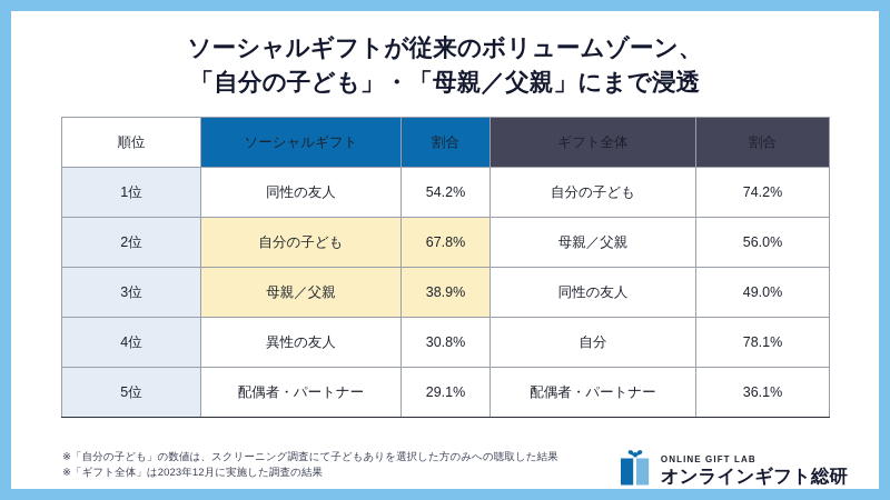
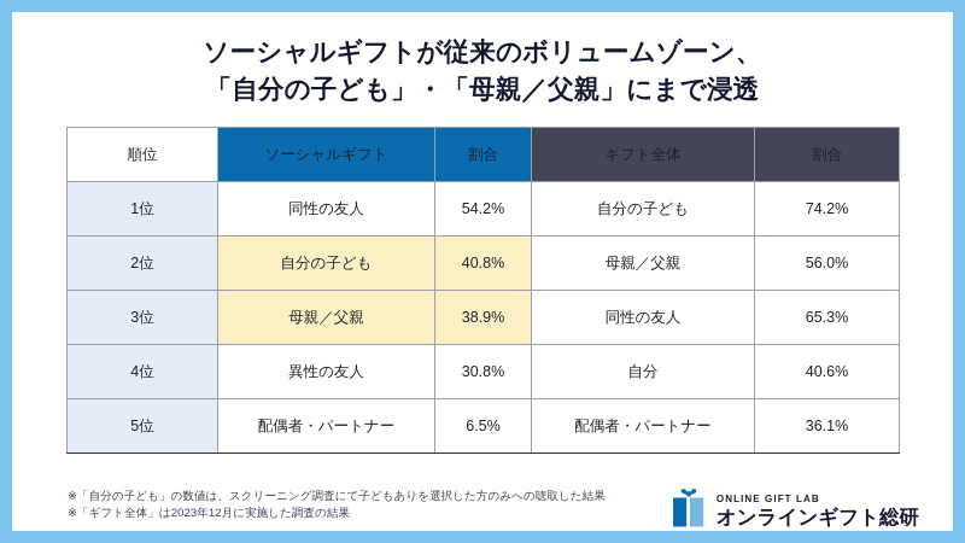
  ソーシャルギフトが従来のボリュームゾーン、
  「自分の子ども」・「母親／父親」にまで浸透
  順位	ソーシャルギフト	割合	ギフト全体	割合
  1位	同性の友人	54.2%	自分の子ども	74.2%
- 2位	自分の子ども	67.8%	母親／父親	56.0%
+ 2位	自分の子ども	40.8%	母親／父親	56.0%
- 3位	母親／父親	38.9%	同性の友人	49.0%
+ 3位	母親／父親	38.9%	同性の友人	65.3%
- 4位	異性の友人	30.8%	自分	78.1%
+ 4位	異性の友人	30.8%	自分	40.6%
- 5位	配偶者・パートナー	29.1%	配偶者・パートナー	36.1%
+ 5位	配偶者・パートナー	6.5%	配偶者・パートナー	36.1%
  ※「自分の子ども」の数値は、スクリーニング調査にて子どもありを選択した方のみへの聴取した結果
  ※「ギフト全体」は2023年12月に実施した調査の結果
  ONLINE GIFT LAB
  オンラインギフト総研
